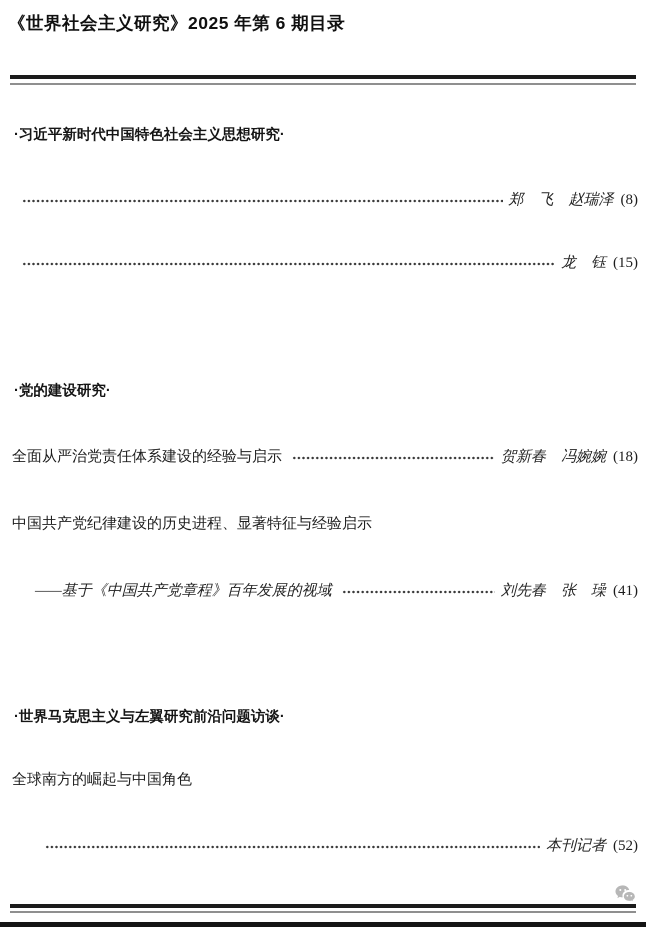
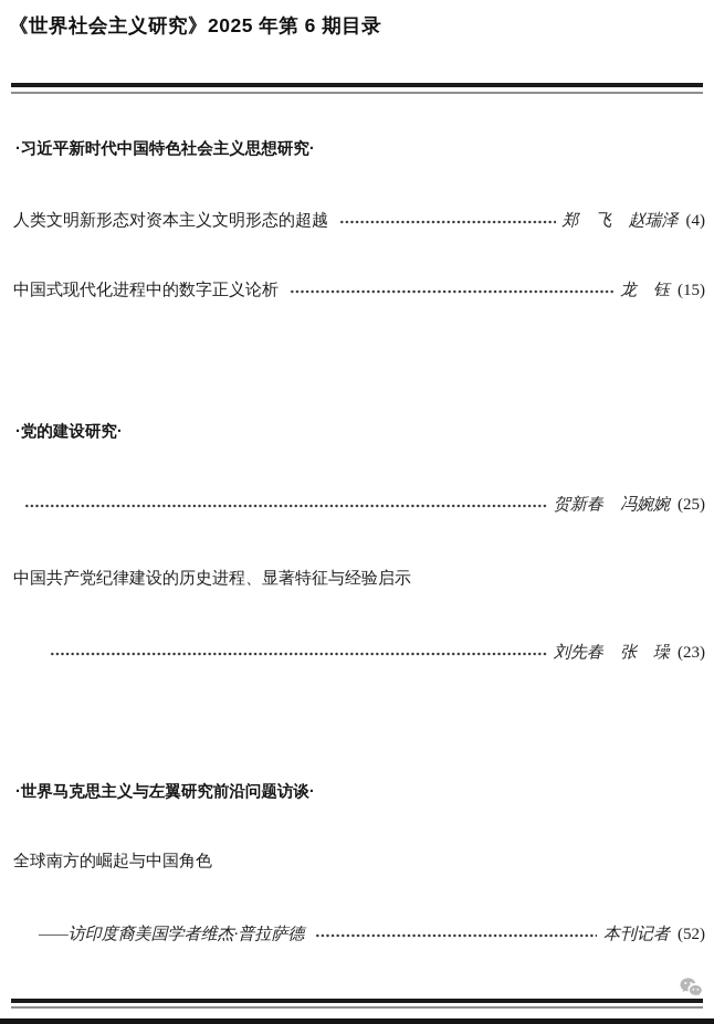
  《世界社会主义研究》2025 年第 6 期目录
  ·习近平新时代中国特色社会主义思想研究·
+ 人类文明新形态对资本主义文明形态的超越
  郑 飞 赵瑞泽
- (8)
+ (4)
+ 中国式现代化进程中的数字正义论析
  龙 钰
  (15)
  ·党的建设研究·
- 全面从严治党责任体系建设的经验与启示
  贺新春 冯婉婉
- (18)
+ (25)
  中国共产党纪律建设的历史进程、显著特征与经验启示
- ——基于《中国共产党章程》百年发展的视域
  刘先春 张 璪
- (41)
+ (23)
  ·世界马克思主义与左翼研究前沿问题访谈·
  全球南方的崛起与中国角色
+ ——访印度裔美国学者维杰·普拉萨德
  本刊记者
  (52)
